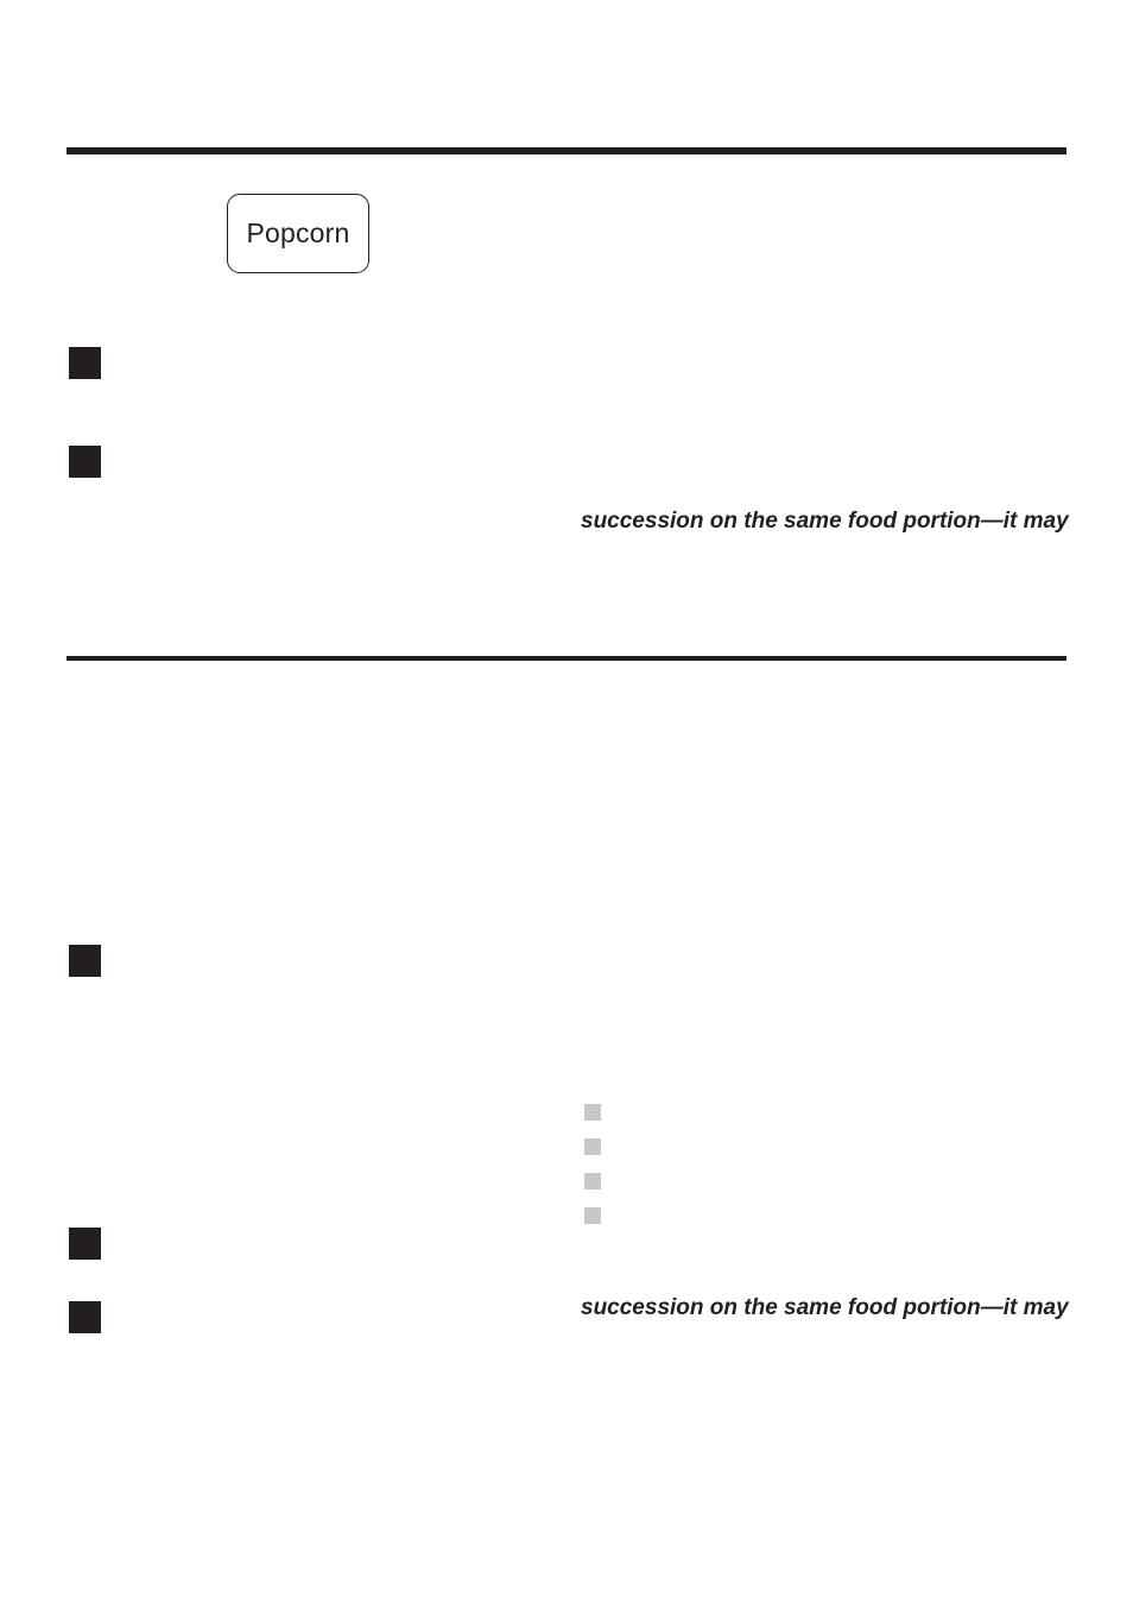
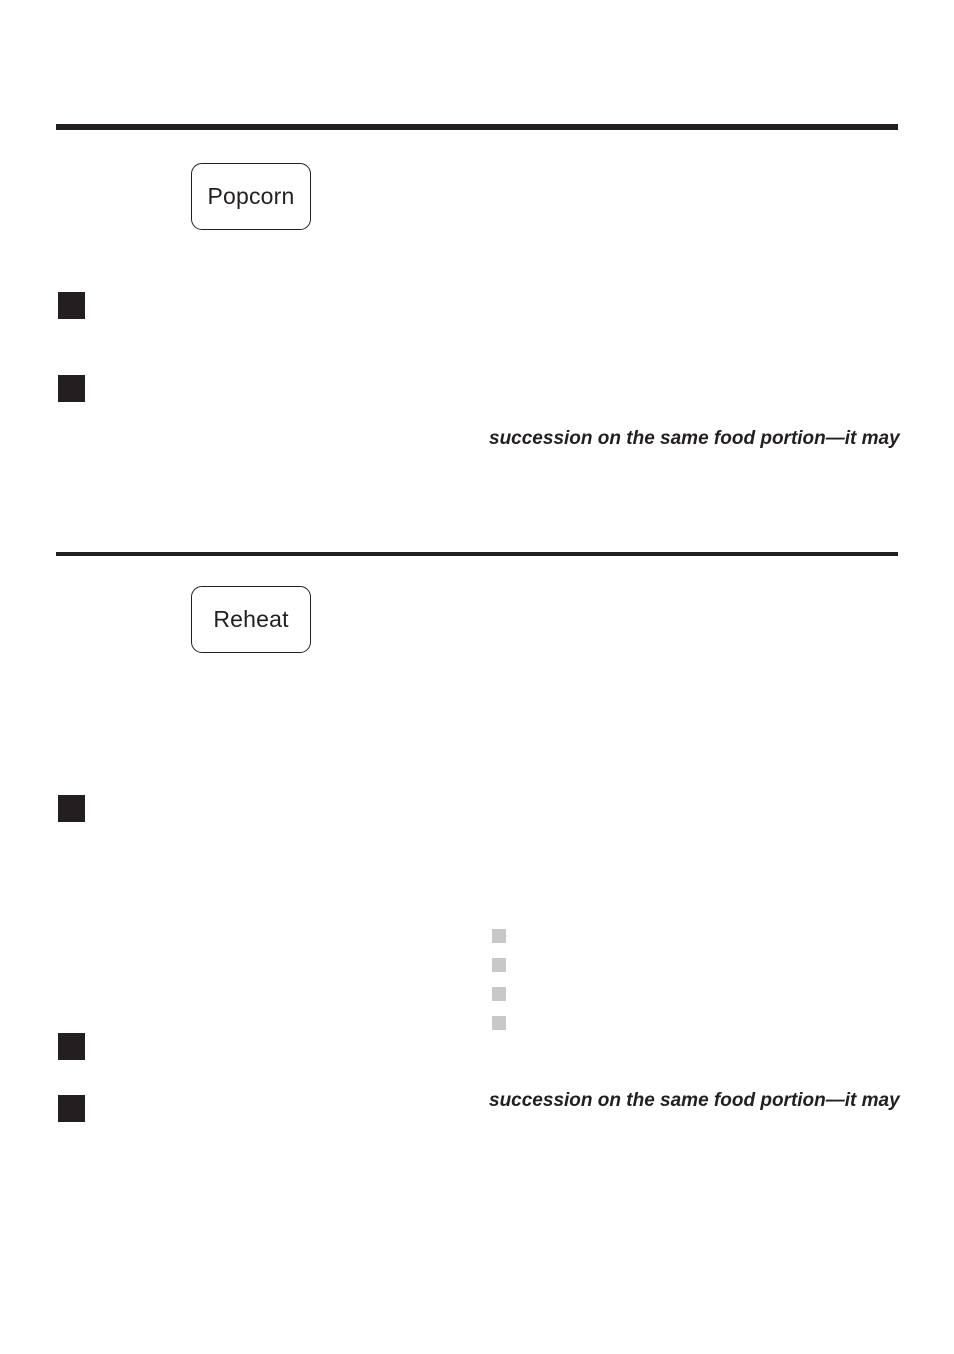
  Popcorn
  succession on the same food portion—it may
+ Reheat
  succession on the same food portion—it may
